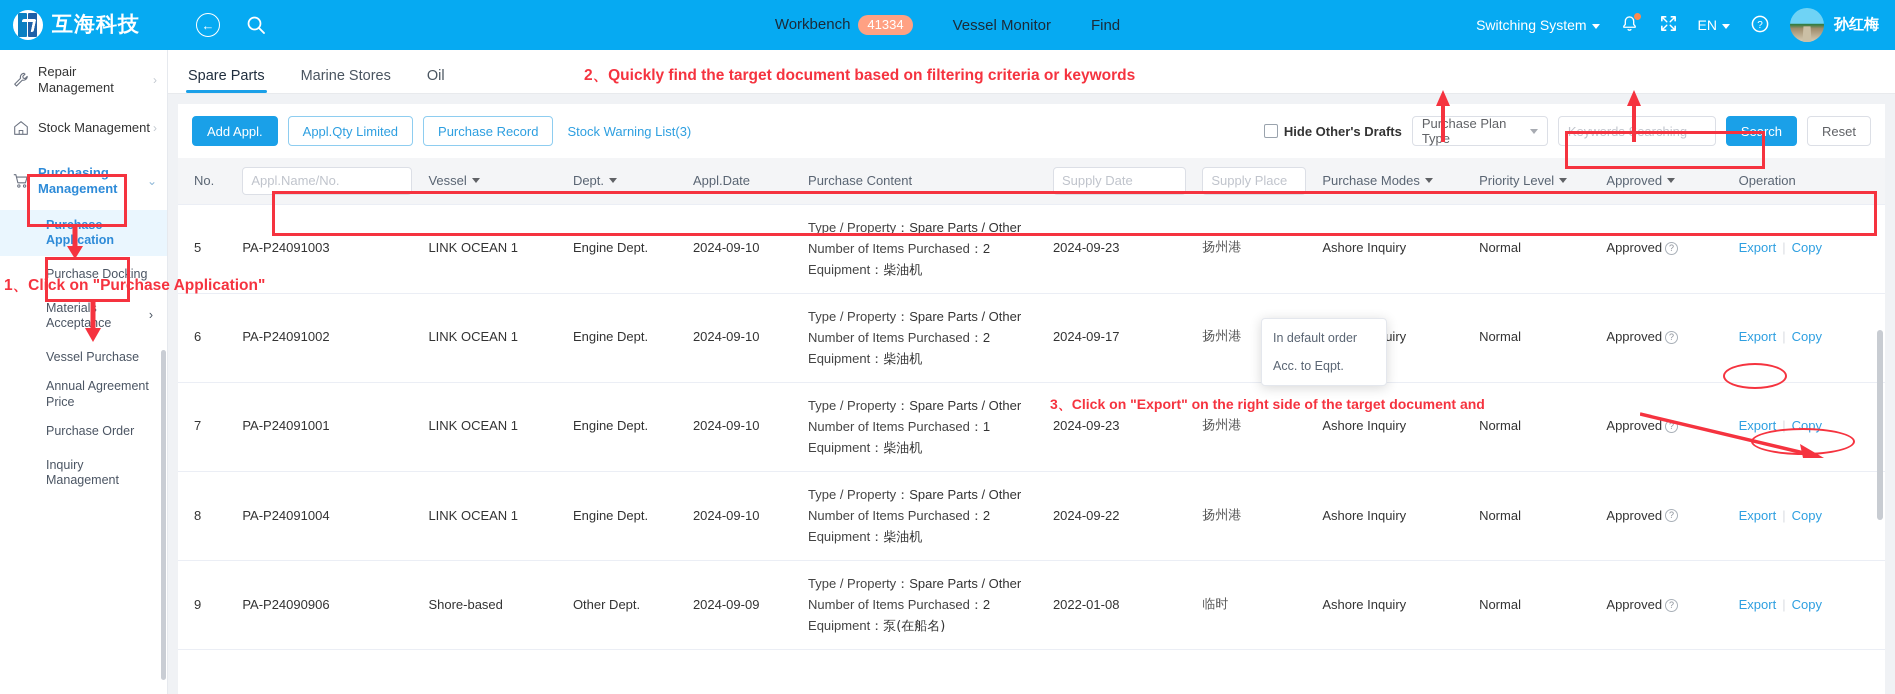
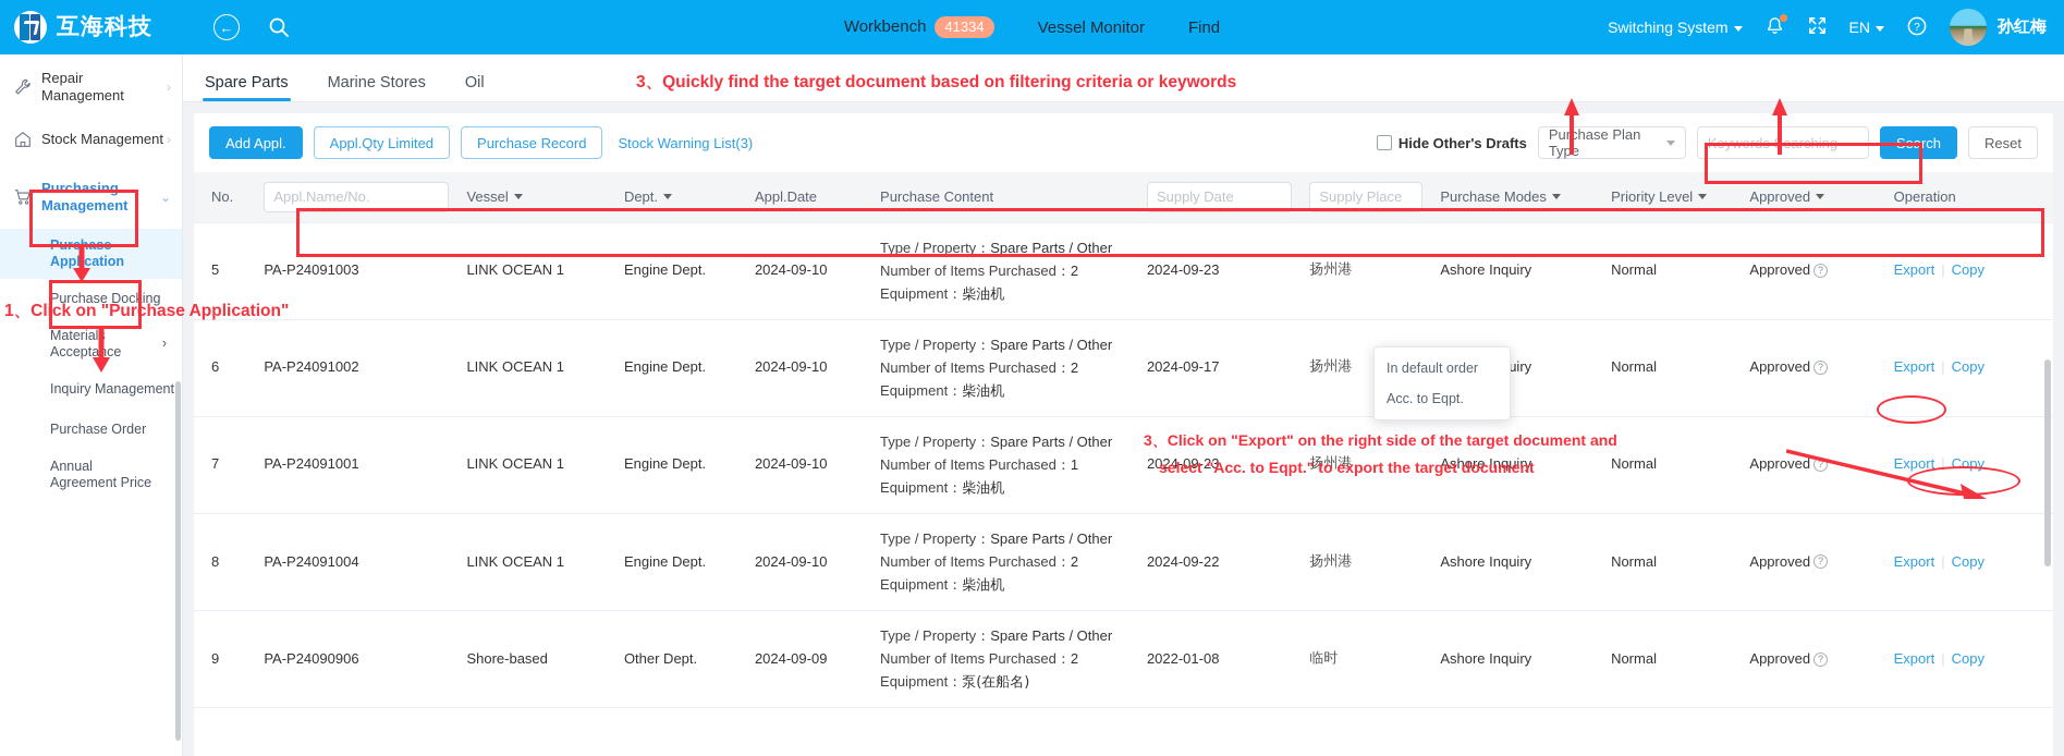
  互海科技
  ←
  Workbench
  41334
  Vessel Monitor
  Find
  Switching System
  EN
  ?
  孙红梅
  Repair Management
  ›
  Stock Management
  ›
  Purchasing Management
  ⌄
  Purchase Applcation
  Purchase Docking
  Material Acceptace
  ›
- Vessel Purchase
- Annual Agreement Price
+ Inquiry Management
  Purchase Order
- Inquiry Management
+ Annual Agreement Price
  Spare Parts
  Marine Stores
  Oil
  Add Appl.
  Appl.Qty Limited
  Purchase Record
  Stock Warning List(3)
  Hide Other's Drafts
  Purchase Plan Type
  Keywordsearching
  Search
  Reset
  No.	Appl.Name/No.	Vessel	Dept.	Appl.Date	Purchase Content	Supply Date	Supply Place	Purchase Modes	Priority Level	Approved	Operation
  5	PA-P24091003	LINK OCEAN 1	Engine Dept.	2024-09-10	Type / Property：Spare Parts / Other Number of Items Purchased：2 Equipment：柴油机	2024-09-23	扬州港	Ashore Inquiry	Normal	Approved ?	Export Copy
  6	PA-P24091002	LINK OCEAN 1	Engine Dept.	2024-09-10	Type / Property：Spare Parts / Other Number of Items Purchased：2 Equipment：柴油机	2024-09-17	扬州港	uiry	Normal	Approved ?	Export Copy
  7	PA-P24091001	LINK OCEAN 1	Engine Dept.	2024-09-10	Type / Property：Spare Parts / Other Number of Items Purchased：1 Equipment：柴油机	2024-09-23	扬州港	Ashore Inquiry	Normal	Approved ?	Export | Copy
  8	PA-P24091004	LINK OCEAN 1	Engine Dept.	2024-09-10	Type / Property：Spare Parts / Other Number of Items Purchased：2 Equipment：柴油机	2024-09-22	扬州港	Ashore Inquiry	Normal	Approved ?	Export Copy
  9	PA-P24090906	Shore-based	Other Dept.	2024-09-09	Type / Property：Spare Parts / Other Number of Items Purchased：2 Equipment：泵(在船名)	2022-01-08	临时	Ashore Inquiry	Normal	Approved ?	Export Copy
  In default order
  Acc. to Eqpt.
  1、Click on "Purchase Application"
- 2、Quickly find the target document based on filtering criteria or keywords
+ 3、Quickly find the target document based on filtering criteria or keywords
  3、Click on "Export" on the right side of the target document and
+ select "Acc. to Eqpt." to export the target document
